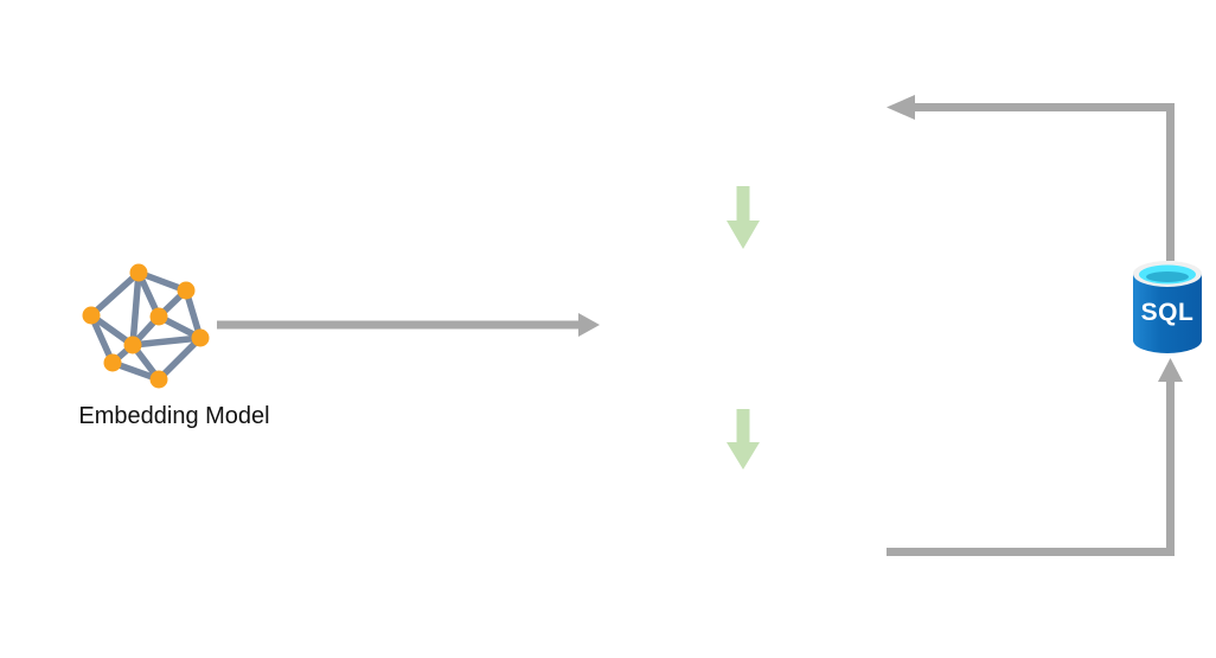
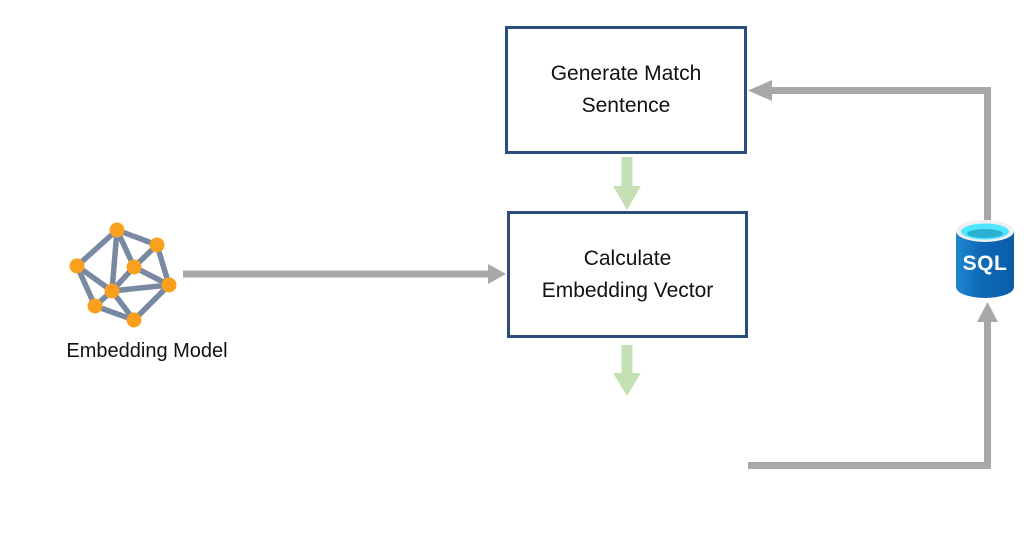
+ Generate Match
+ Sentence
+ Calculate
+ Embedding Vector
  Embedding Model
  SQL
